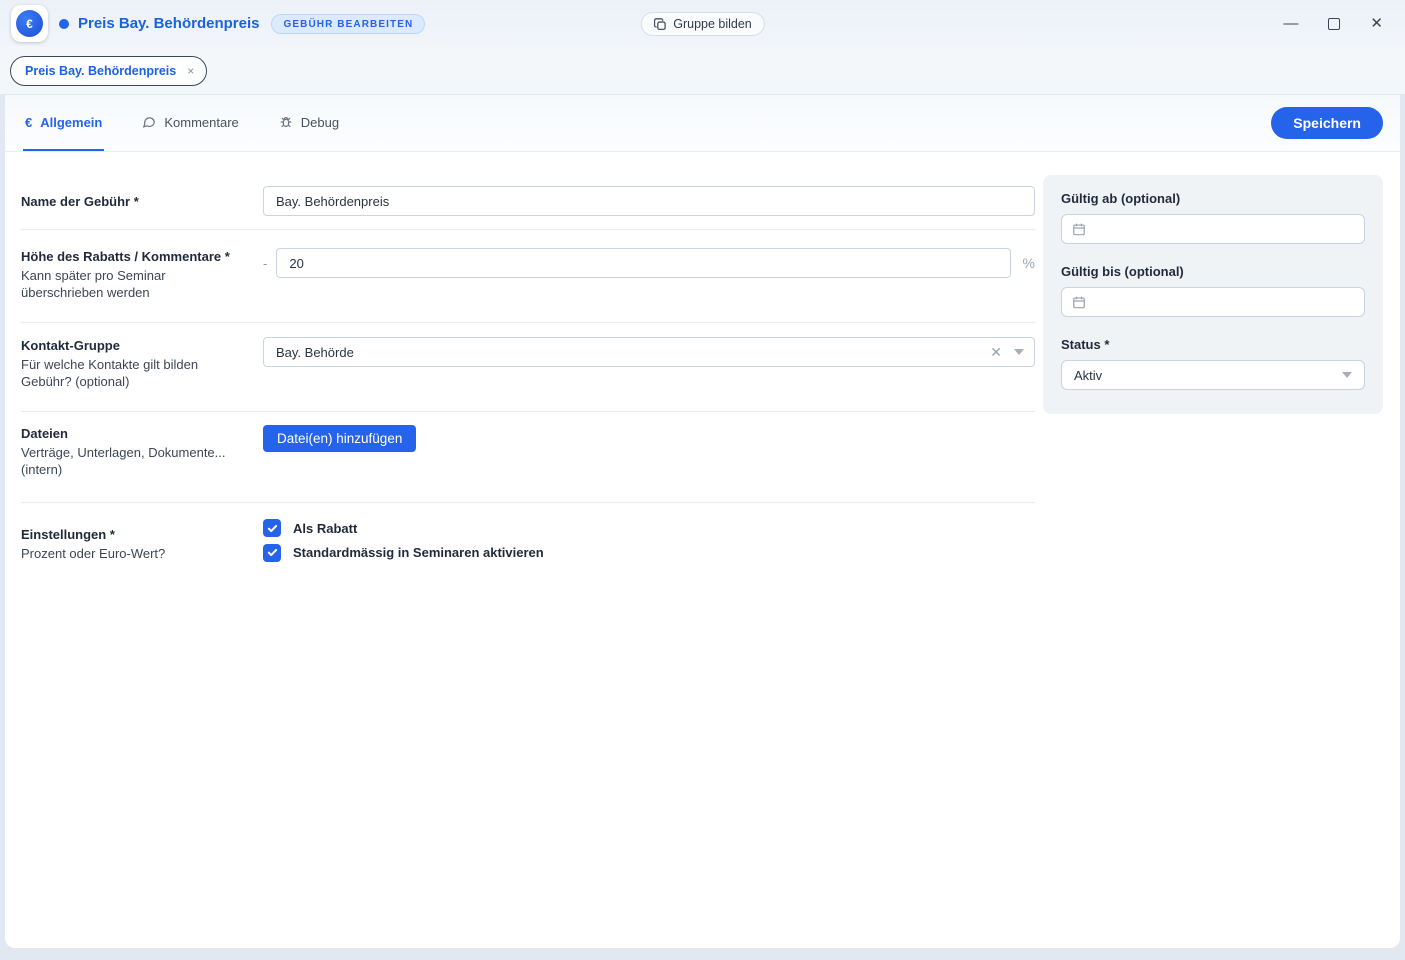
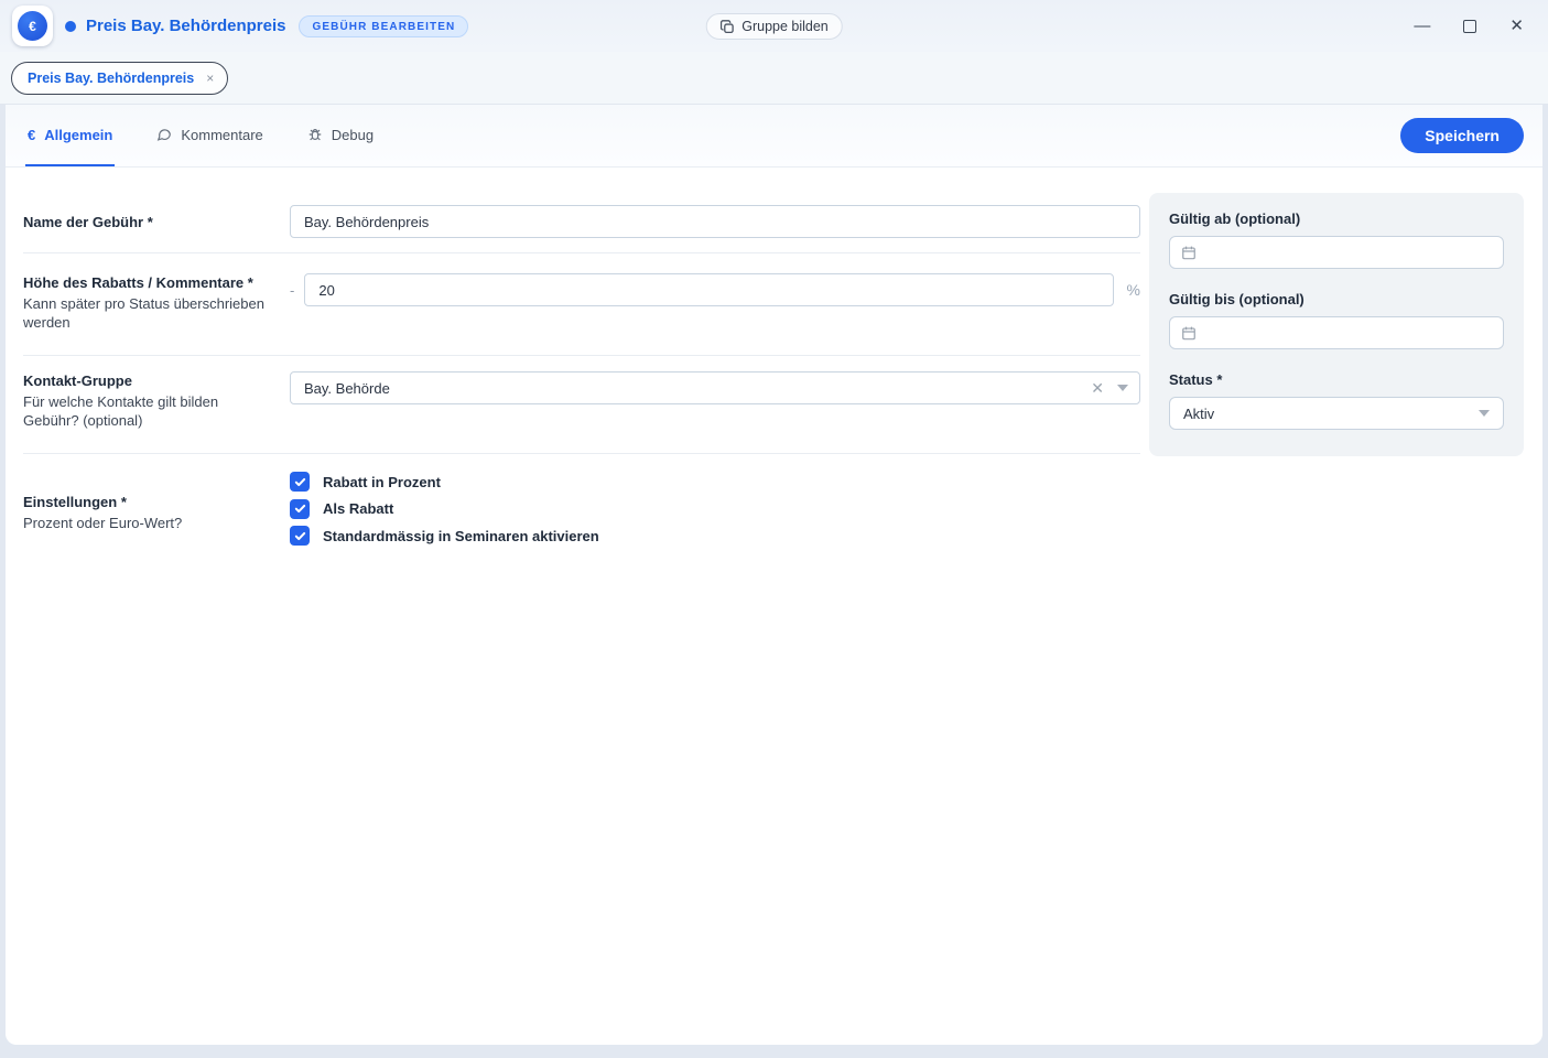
  €
  Preis Bay. Behördenpreis
  GEBÜHR BEARBEITEN
  Gruppe bilden
  —
  ✕
  Preis Bay. Behördenpreis
  ×
  €
  Allgemein
  Kommentare
  Debug
  Speichern
  Name der Gebühr *
  Bay. Behördenpreis
  Höhe des Rabatts / Kommentare *
- Kann später pro Seminar überschrieben werden
+ Kann später pro Status überschrieben werden
  -
  20
  %
  Kontakt-Gruppe
  Für welche Kontakte gilt bilden Gebühr? (optional)
  Bay. Behörde
  ✕
- Dateien
- Verträge, Unterlagen, Dokumente... (intern)
- Datei(en) hinzufügen
  Einstellungen *
  Prozent oder Euro-Wert?
+ Rabatt in Prozent
  Als Rabatt
  Standardmässig in Seminaren aktivieren
  Gültig ab (optional)
  Gültig bis (optional)
  Status *
  Aktiv
